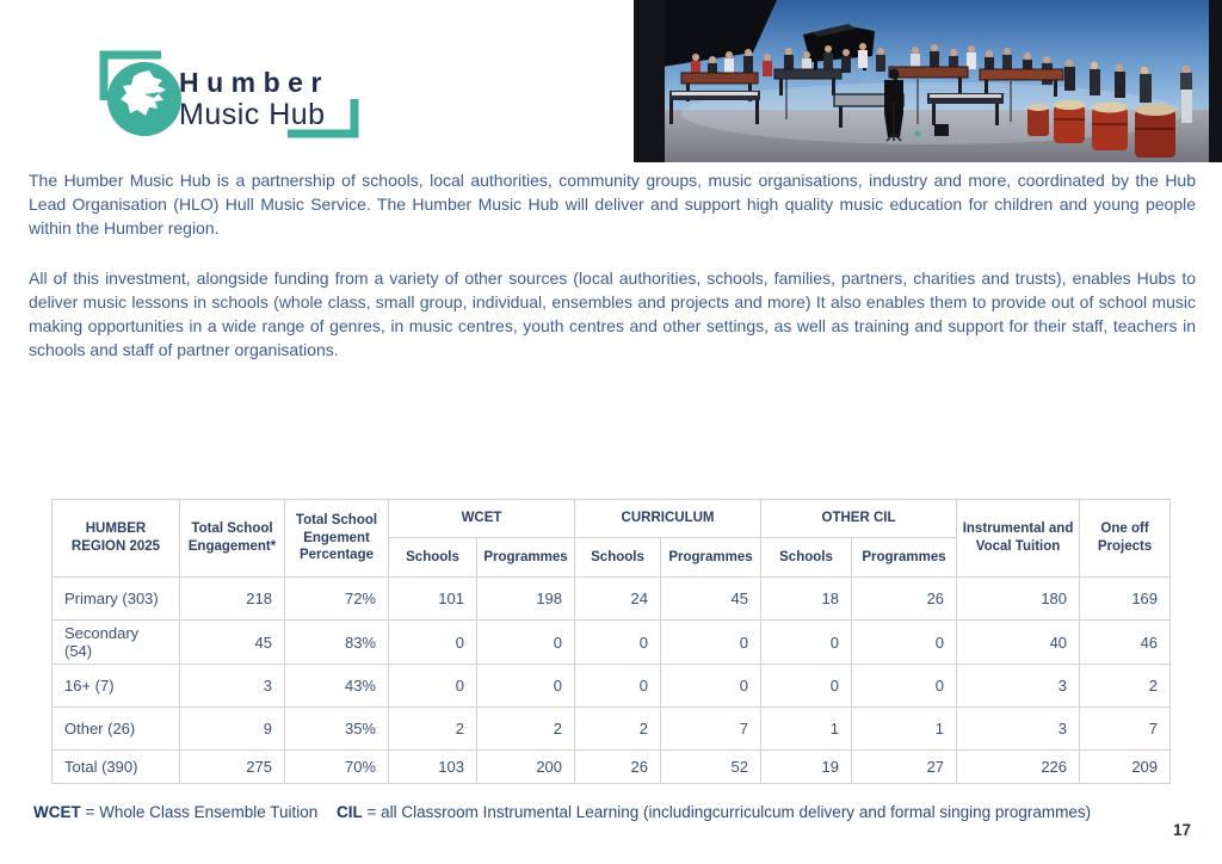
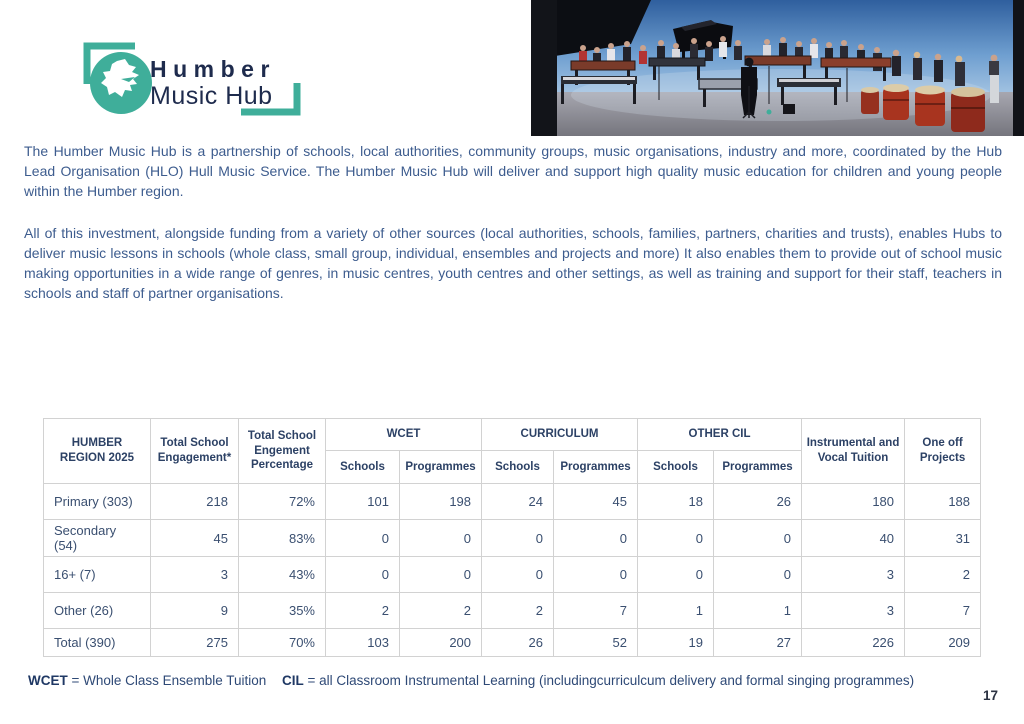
  Humber
  Music Hub
  The Humber Music Hub is a partnership of schools, local authorities, community groups, music organisations, industry and more, coordinated by the Hub Lead Organisation (HLO) Hull Music Service. The Humber Music Hub will deliver and support high quality music education for children and young people within the Humber region.
  All of this investment, alongside funding from a variety of other sources (local authorities, schools, families, partners, charities and trusts), enables Hubs to deliver music lessons in schools (whole class, small group, individual, ensembles and projects and more) It also enables them to provide out of school music making opportunities in a wide range of genres, in music centres, youth centres and other settings, as well as training and support for their staff, teachers in schools and staff of partner organisations.
  HUMBER REGION 2025	Total School Engagement*	Total School Engement Percentage	WCET	CURRICULUM	OTHER CIL	Instrumental and Vocal Tuition	One off Projects
  Schools	Programmes	Schools	Programmes	Schools	Programmes
- Primary (303)	218	72%	101	198	24	45	18	26	180	169
+ Primary (303)	218	72%	101	198	24	45	18	26	180	188
- Secondary (54)	45	83%	0	0	0	0	0	0	40	46
+ Secondary (54)	45	83%	0	0	0	0	0	0	40	31
  16+ (7)	3	43%	0	0	0	0	0	0	3	2
  Other (26)	9	35%	2	2	2	7	1	1	3	7
  Total (390)	275	70%	103	200	26	52	19	27	226	209
  WCET = Whole Class Ensemble Tuition CIL = all Classroom Instrumental Learning (includingcurriculcum delivery and formal singing programmes)
  17
